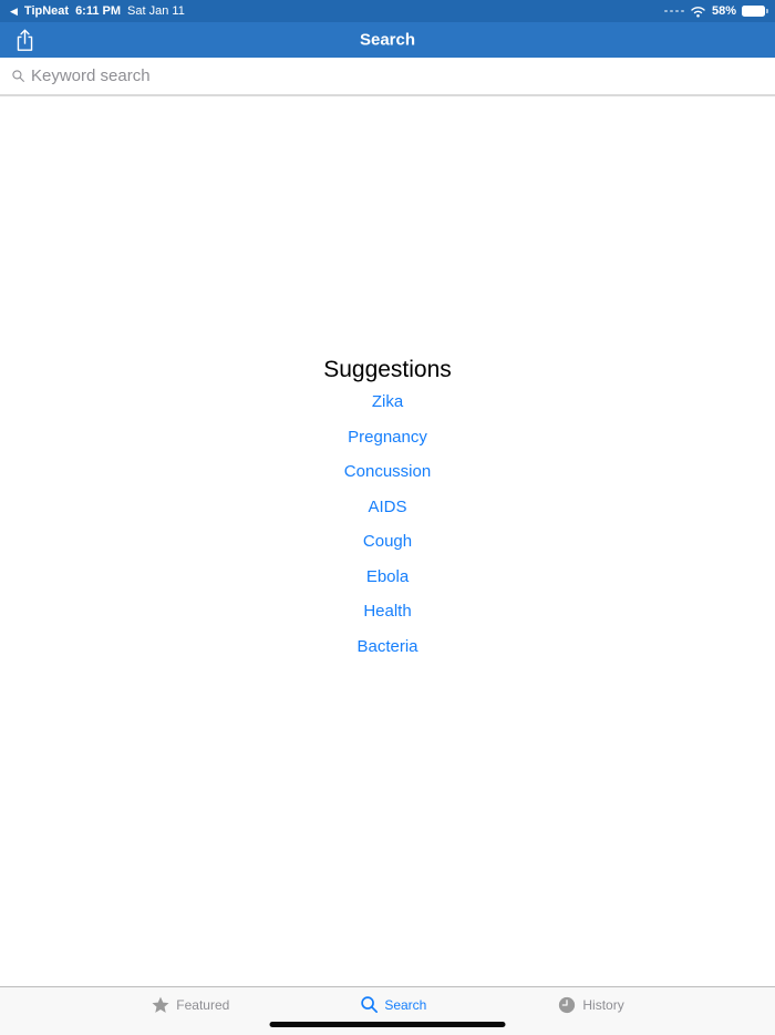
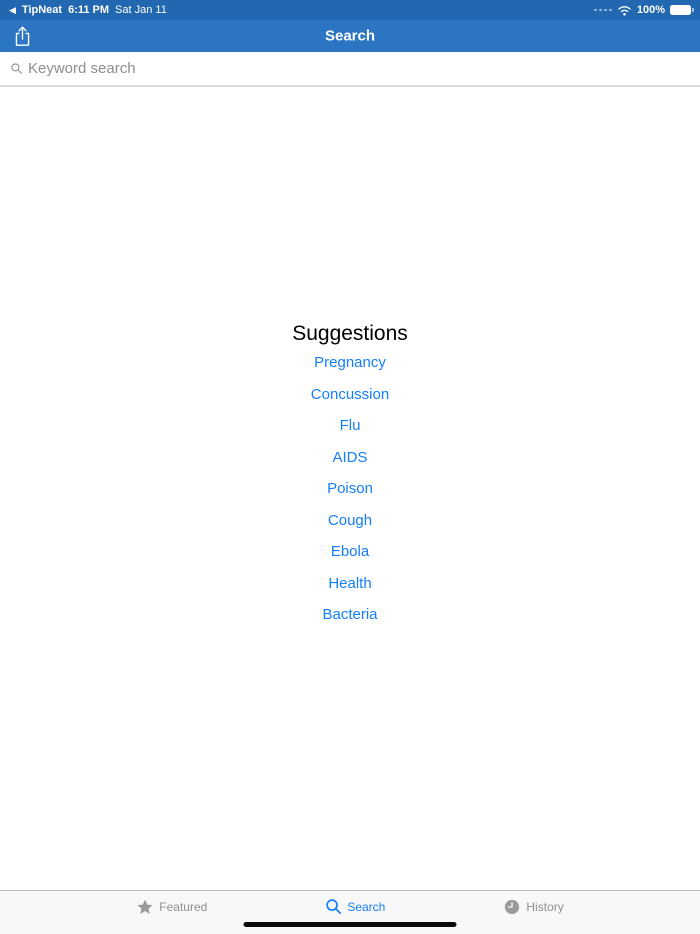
  ◀
  TipNeat
  6:11 PM
  Sat Jan 11
- 58%
+ 100%
  Search
  Keyword search
  Suggestions
- Zika
  Pregnancy
  Concussion
+ Flu
  AIDS
+ Poison
  Cough
  Ebola
  Health
  Bacteria
  Featured
  Search
  History
